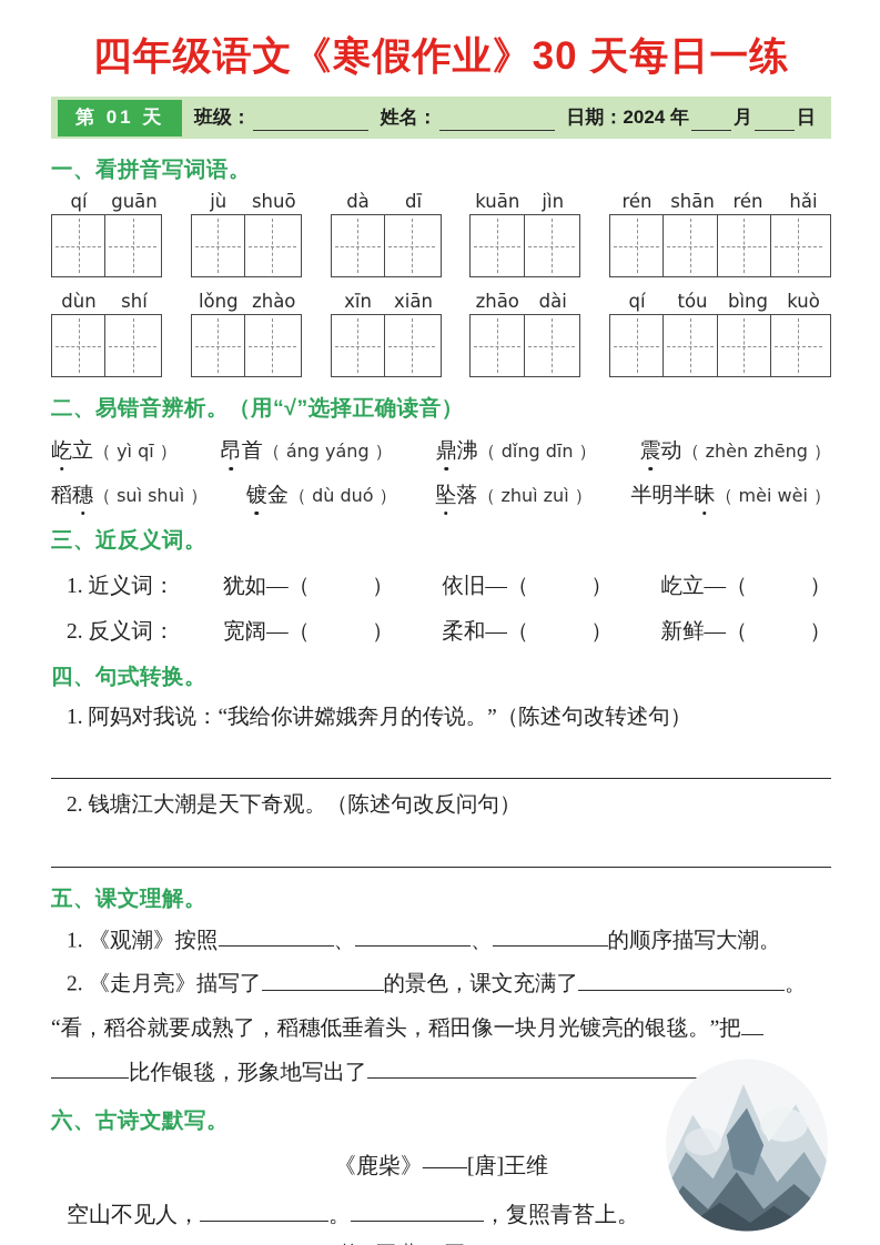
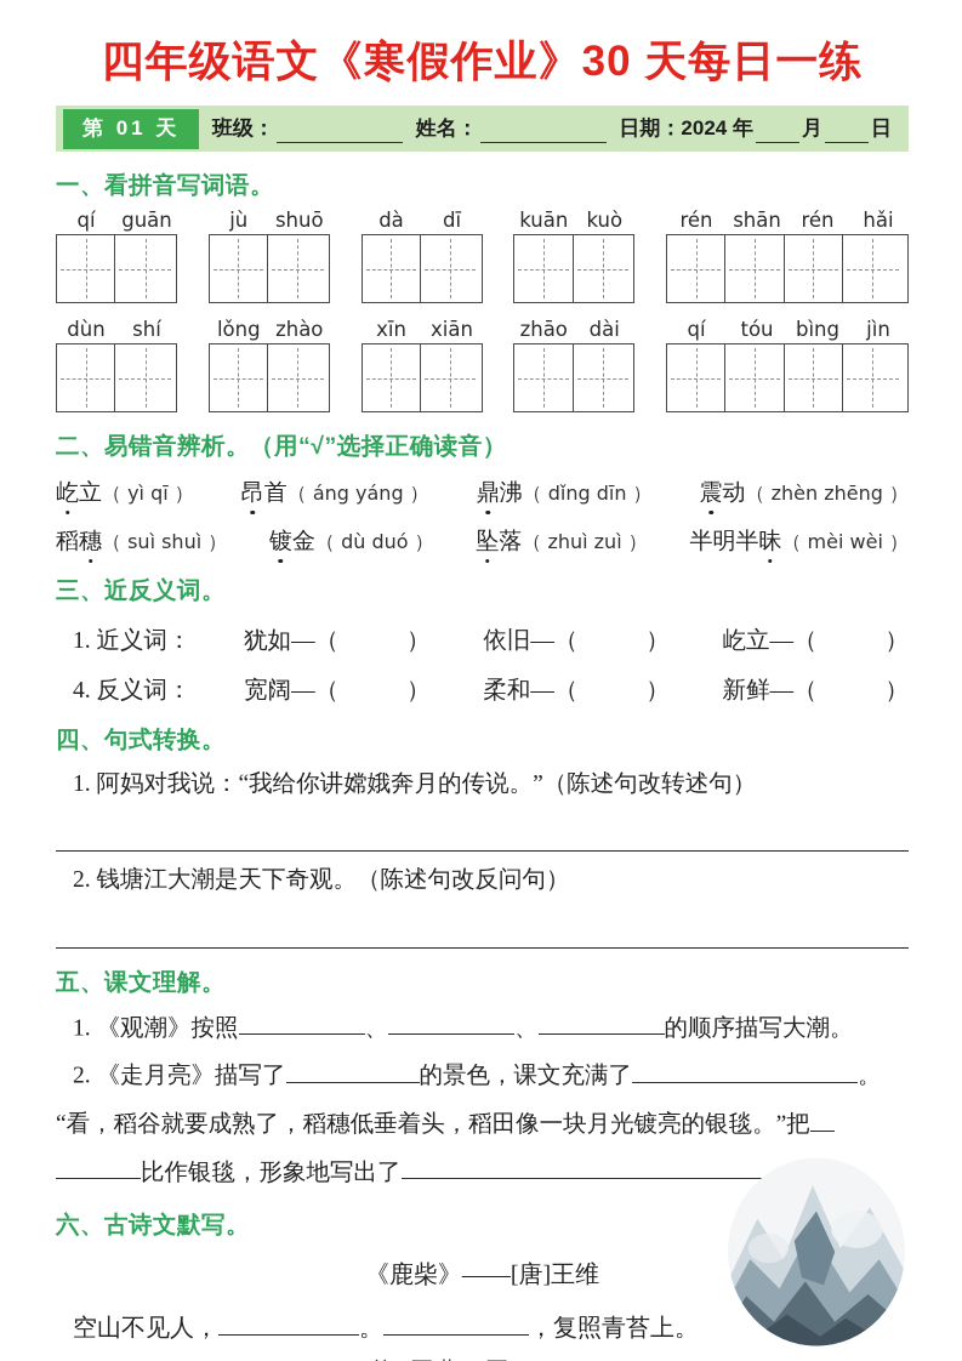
  四年级语文《寒假作业》30 天每日一练
  第 01 天
  班级：
  姓名：
  日期：2024 年
  月
  日
  一、看拼音写词语。
  qí
  guān
  jù
  shuō
  dà
  dī
  kuān
- jìn
+ kuò
  rén
  shān
  rén
  hǎi
  dùn
  shí
  lǒng
  zhào
  xīn
  xiān
  zhāo
  dài
  qí
  tóu
  bìng
- kuò
+ jìn
  二、易错音辨析。（用“√”选择正确读音）
  屹立（ yì qī ）
  昂首（ áng yáng ）
  鼎沸（ dǐng dīn ）
  震动（ zhèn zhēng ）
  稻穗（ suì shuì ）
  镀金（ dù duó ）
  坠落（ zhuì zuì ）
  半明半昧（ mèi wèi ）
  三、近反义词。
  1. 近义词：
  犹如—（ ）
  依旧—（ ）
  屹立—（ ）
- 2. 反义词：
+ 4. 反义词：
  宽阔—（ ）
  柔和—（ ）
  新鲜—（ ）
  四、句式转换。
  1. 阿妈对我说：“我给你讲嫦娥奔月的传说。”（陈述句改转述句）
  2. 钱塘江大潮是天下奇观。（陈述句改反问句）
  五、课文理解。
  1. 《观潮》按照 、 、 的顺序描写大潮。
  2. 《走月亮》描写了 的景色，课文充满了 。
  “看，稻谷就要成熟了，稻穗低垂着头，稻田像一块月光镀亮的银毯。”把
  比作银毯，形象地写出了
  六、古诗文默写。
  《鹿柴》——[唐]王维
  空山不见人， 。 ，复照青苔上。
